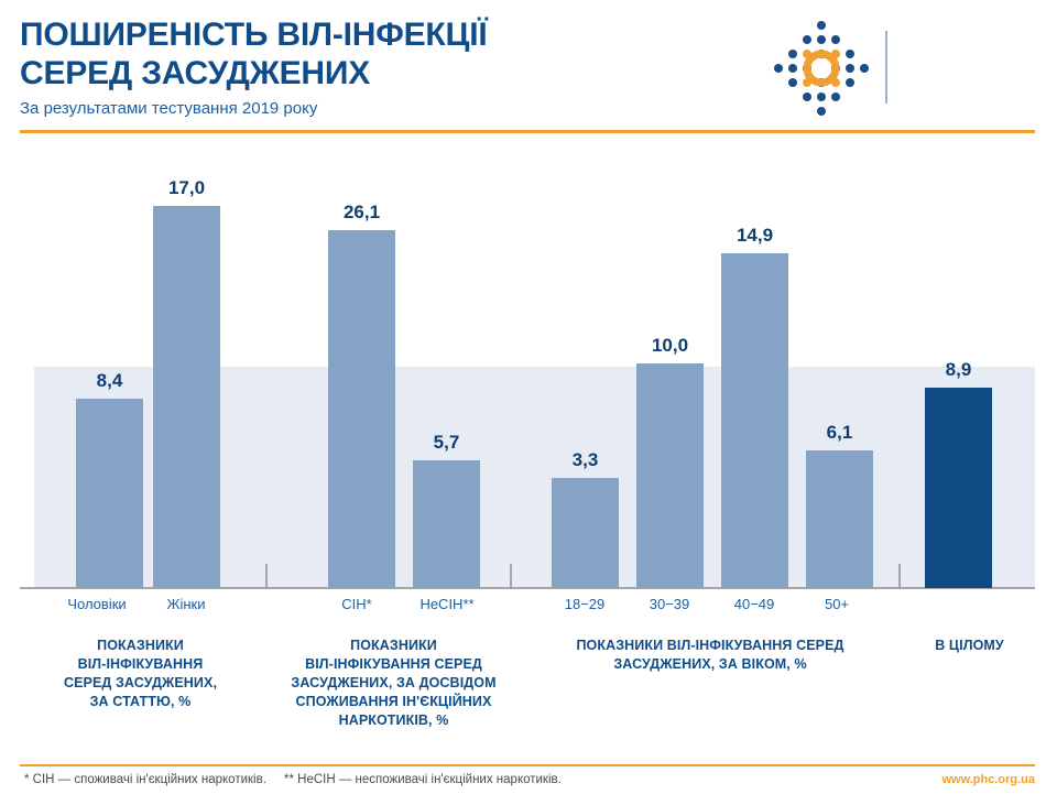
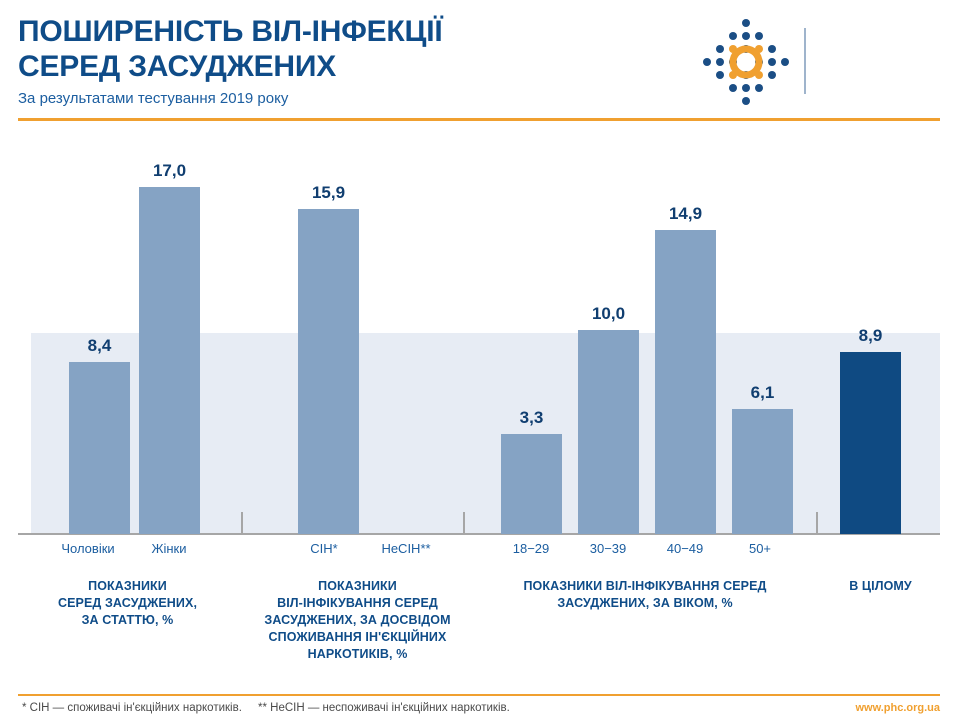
  ПОШИРЕНІСТЬ ВІЛ-ІНФЕКЦІЇ
  СЕРЕД ЗАСУДЖЕНИХ
  За результатами тестування 2019 року
  8,4
  17,0
- 26,1
+ 15,9
- 5,7
  3,3
  10,0
  14,9
  6,1
  8,9
  Чоловіки
  Жінки
  СІН*
  НеСІН**
  18−29
  30−39
  40−49
  50+
  ПОКАЗНИКИ
- ВІЛ-ІНФІКУВАННЯ
  СЕРЕД ЗАСУДЖЕНИХ,
  ЗА СТАТТЮ, %
  ПОКАЗНИКИ
  ВІЛ-ІНФІКУВАННЯ СЕРЕД
  ЗАСУДЖЕНИХ, ЗА ДОСВІДОМ
  СПОЖИВАННЯ ІН'ЄКЦІЙНИХ
  НАРКОТИКІВ, %
  ПОКАЗНИКИ ВІЛ-ІНФІКУВАННЯ СЕРЕД
  ЗАСУДЖЕНИХ, ЗА ВІКОМ, %
  В ЦІЛОМУ
  * СІН — споживачі ін'єкційних наркотиків.
  ** НеСІН — неспоживачі ін'єкційних наркотиків.
  www.phc.org.ua
